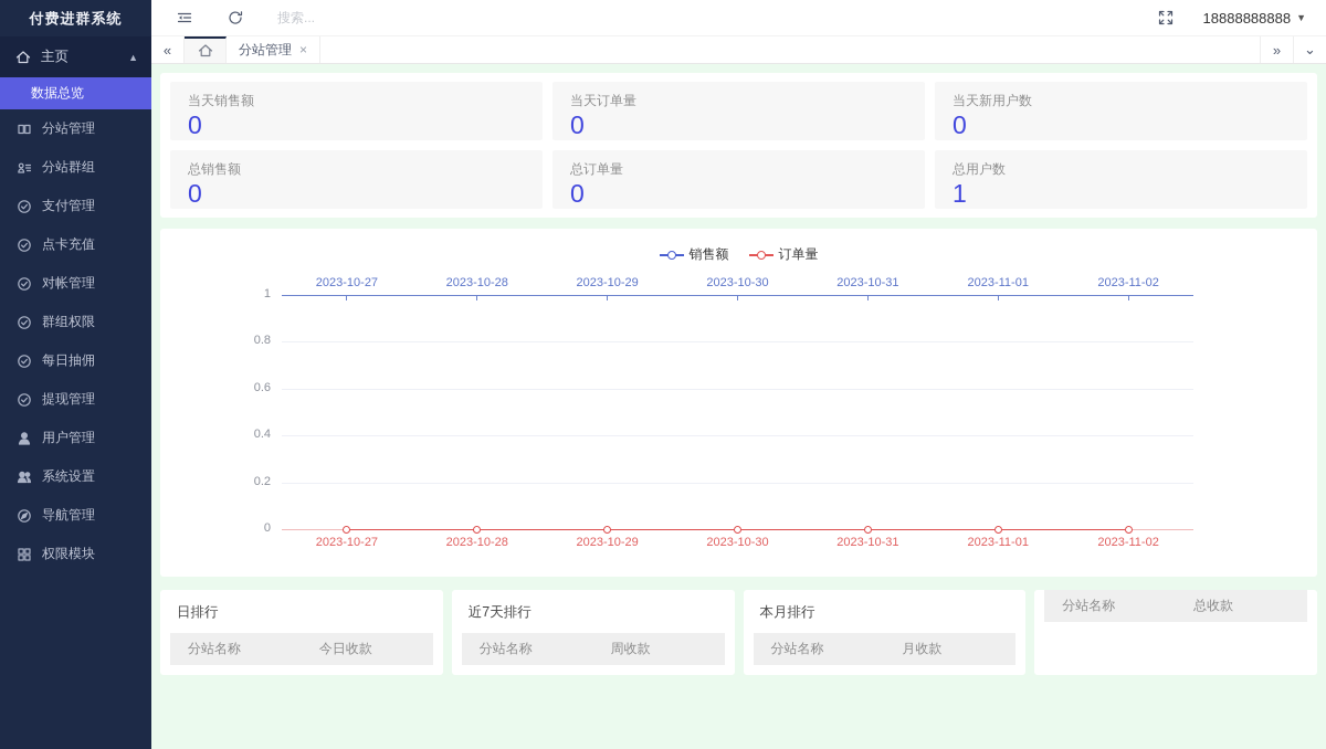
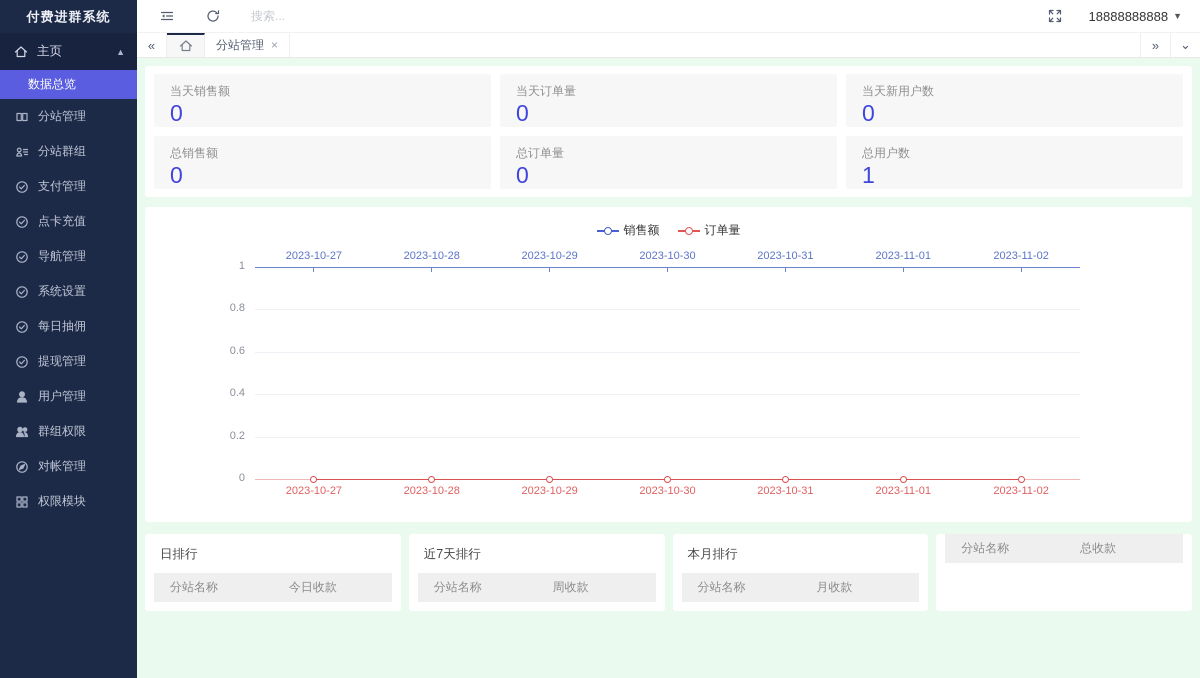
  付费进群系统
  主页
  ▲
  数据总览
  分站管理
  分站群组
  支付管理
  点卡充值
- 对帐管理
+ 导航管理
- 群组权限
+ 系统设置
  每日抽佣
  提现管理
  用户管理
- 系统设置
+ 群组权限
- 导航管理
+ 对帐管理
  权限模块
  搜索...
  18888888888
  ▼
  «
  分站管理
  ×
  »
  ⌄
  当天销售额
  0
  当天订单量
  0
  当天新用户数
  0
  总销售额
  0
  总订单量
  0
  总用户数
  1
  销售额
  订单量
  1
  0.8
  0.6
  0.4
  0.2
  0
  2023-10-27
  2023-10-28
  2023-10-29
  2023-10-30
  2023-10-31
  2023-11-01
  2023-11-02
  2023-10-27
  2023-10-28
  2023-10-29
  2023-10-30
  2023-10-31
  2023-11-01
  2023-11-02
  日排行
  分站名称
  今日收款
  近7天排行
  分站名称
  周收款
  本月排行
  分站名称
  月收款
  分站名称
  总收款
